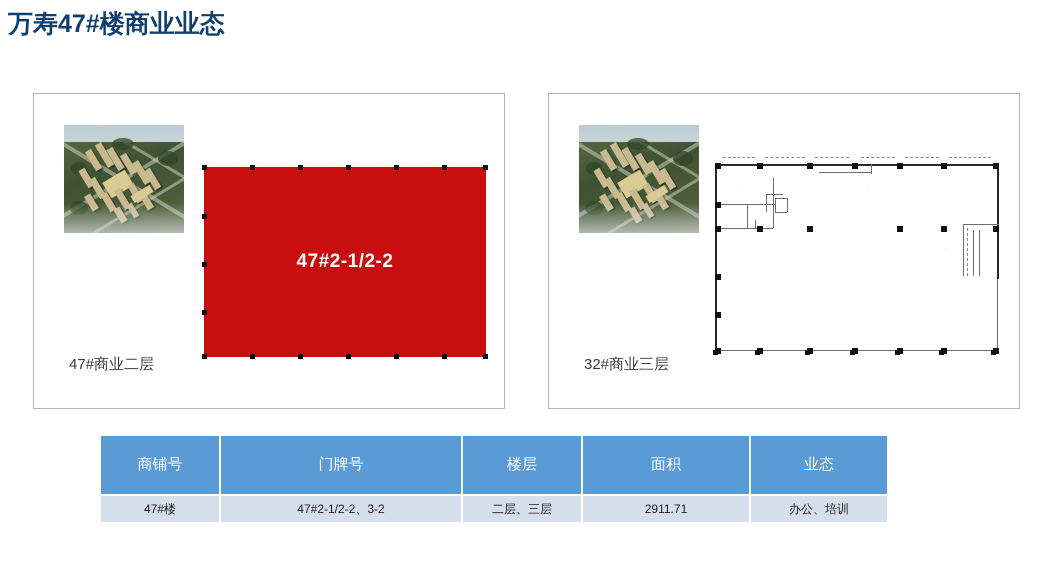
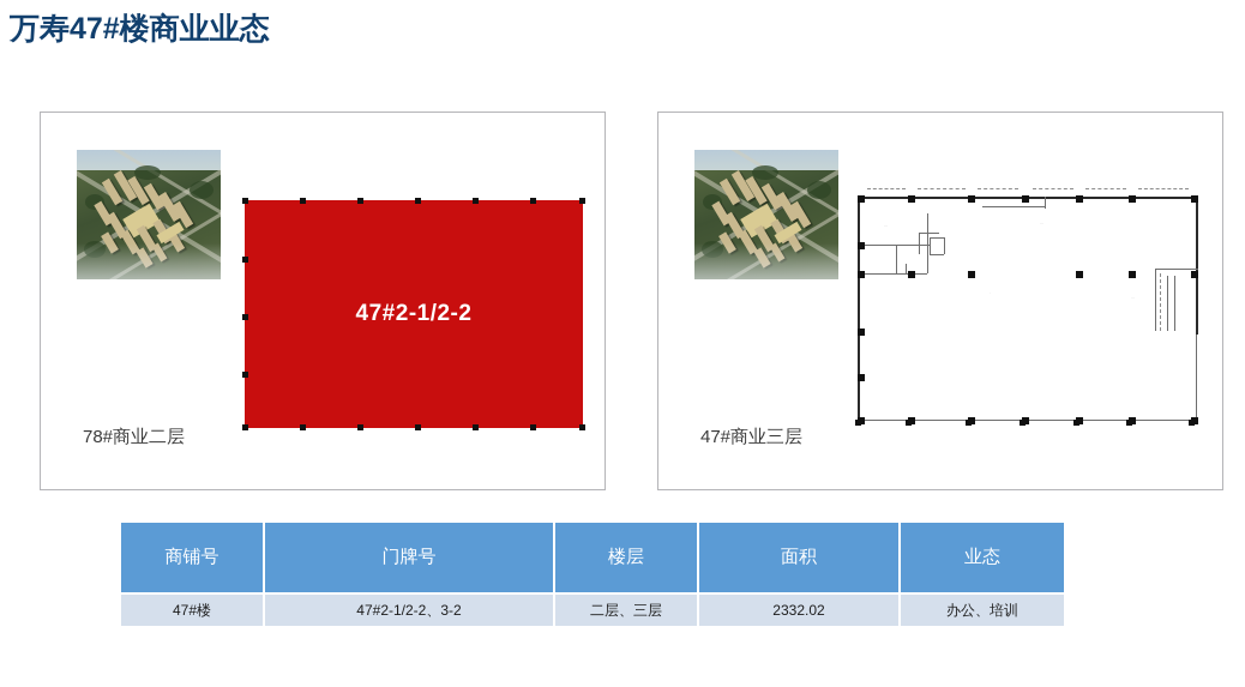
  万寿47#楼商业业态
  47#2-1/2-2
- 47#商业二层
+ 78#商业二层
- 32#商业三层
+ 47#商业三层
  商铺号	门牌号	楼层	面积	业态
- 47#楼	47#2-1/2-2、3-2	二层、三层	2911.71	办公、培训
+ 47#楼	47#2-1/2-2、3-2	二层、三层	2332.02	办公、培训
